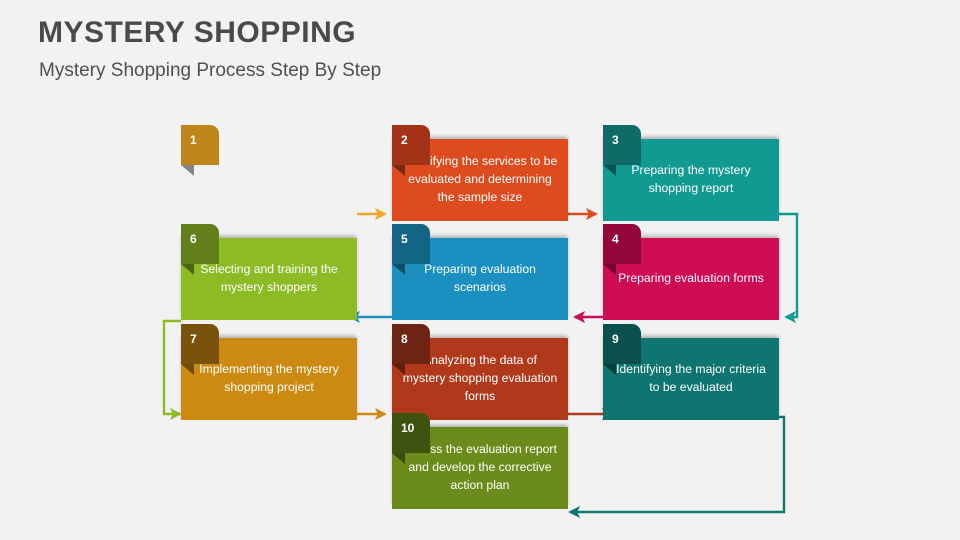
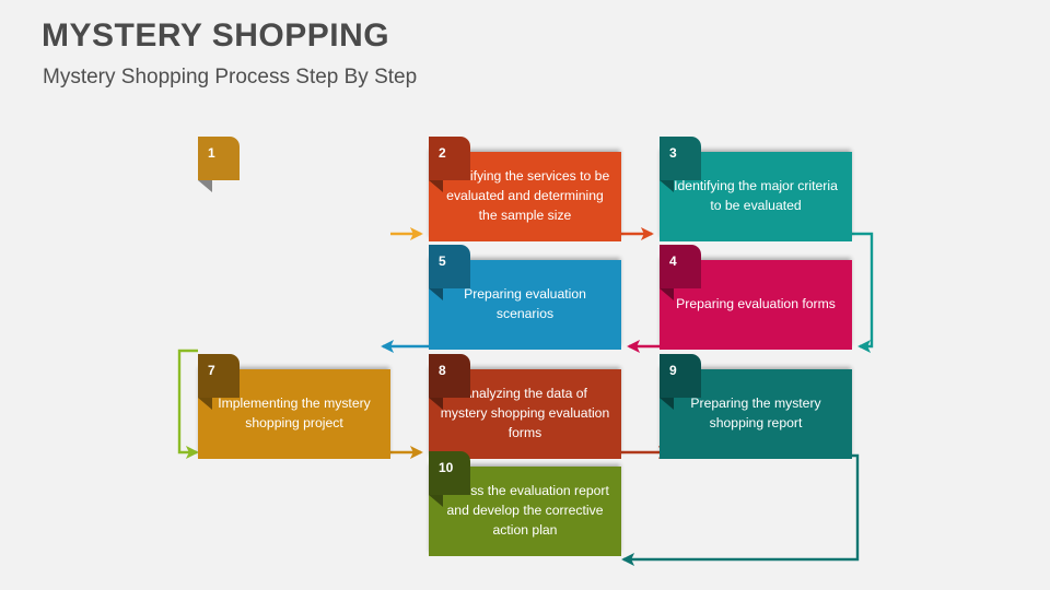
  MYSTERY SHOPPING
  Mystery Shopping Process Step By Step
  1
  ifying the services to be evaluated and determining the sample size
  2
- Preparing the mystery shopping report
+ Identifying the major criteria to be evaluated
  3
- Selecting and training the mystery shoppers
- 6
  Preparing evaluation scenarios
  5
  Preparing evaluation forms
  4
  Implementing the mystery shopping project
  7
  nalyzing the data of mystery shopping evaluation forms
  8
- Identifying the major criteria to be evaluated
+ Preparing the mystery shopping report
  9
  ss the evaluation report and develop the corrective action plan
  10
